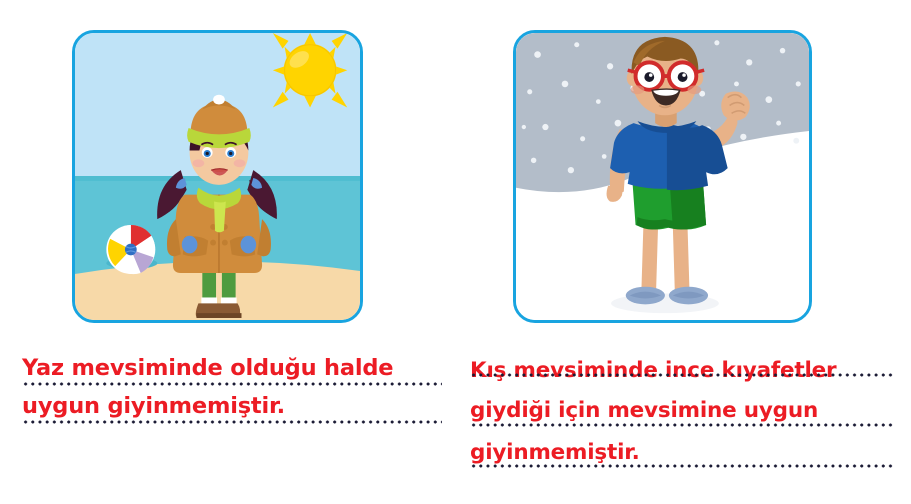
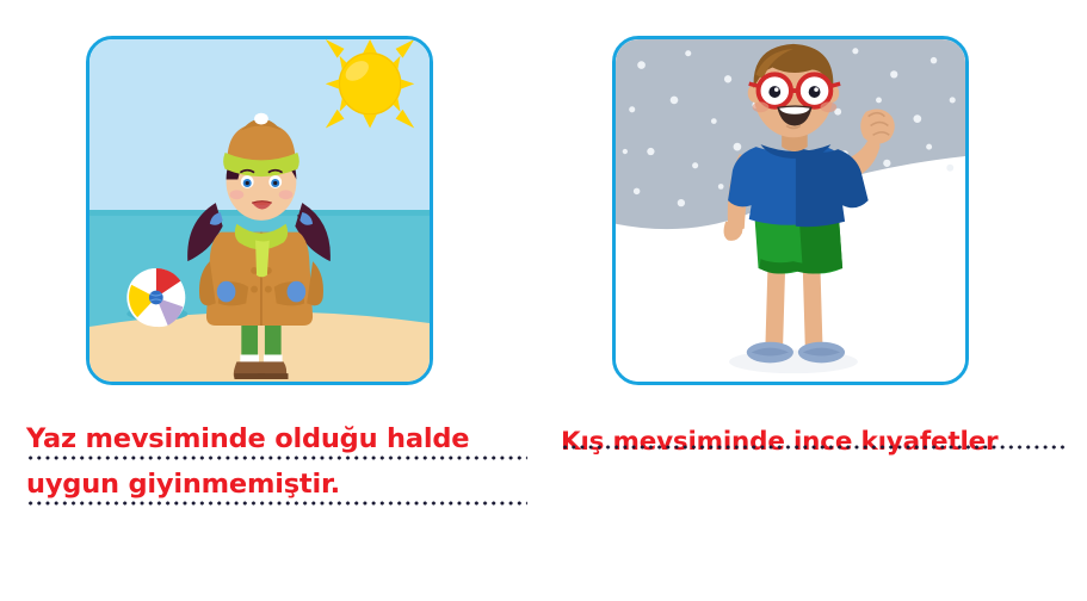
  Yaz mevsiminde olduğu halde
  uygun giyinmemiştir.
  Kış mevsiminde ince kıyafetler
- giydiği için mevsimine uygun
- giyinmemiştir.
